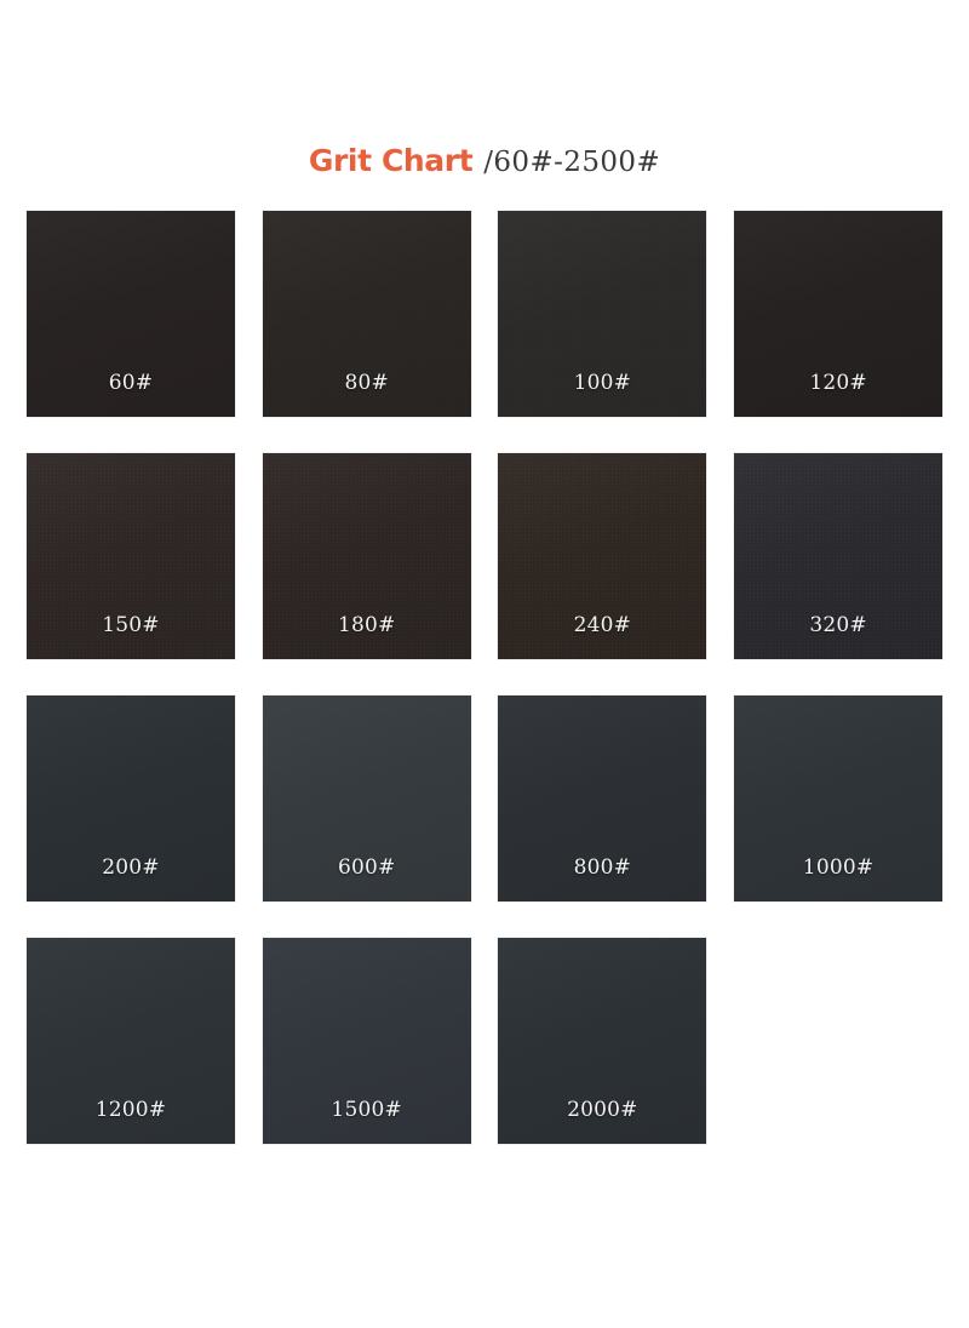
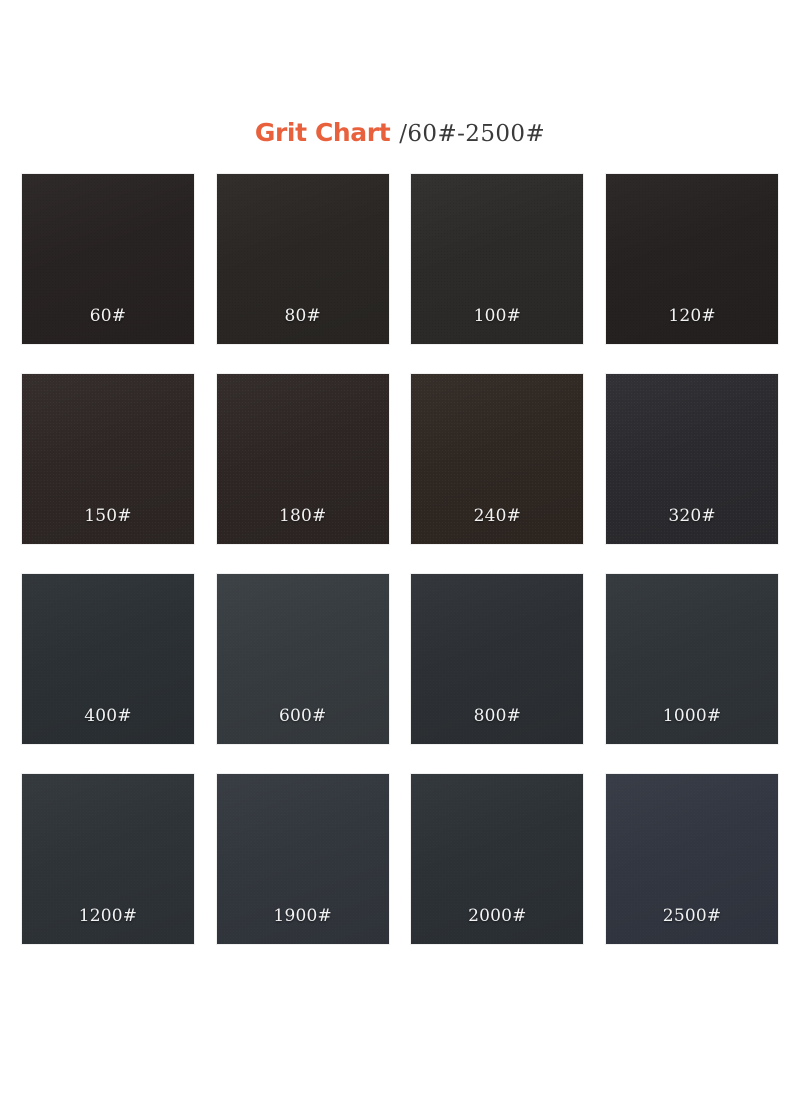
  Grit Chart /60#-2500#
  60#
  80#
  100#
  120#
  150#
  180#
  240#
  320#
- 200#
+ 400#
  600#
  800#
  1000#
  1200#
- 1500#
+ 1900#
  2000#
+ 2500#
